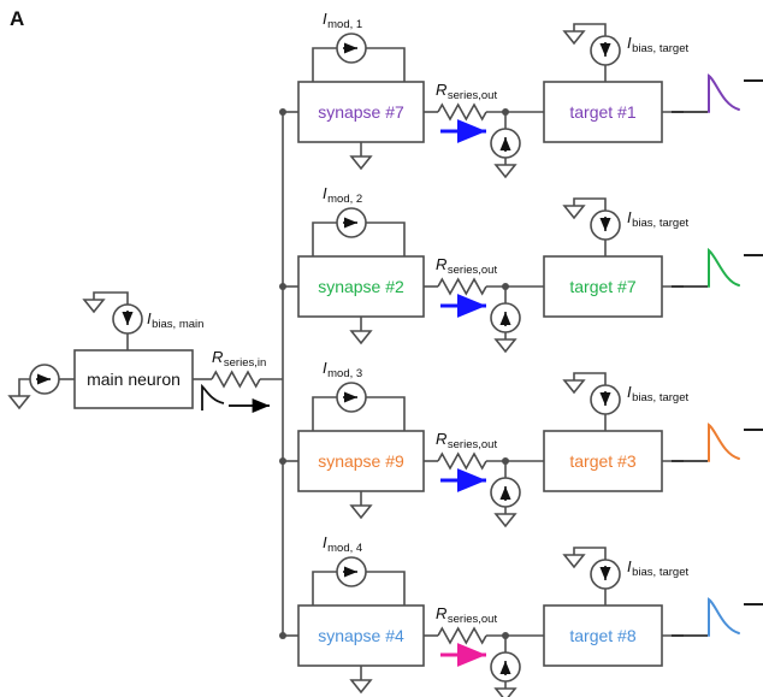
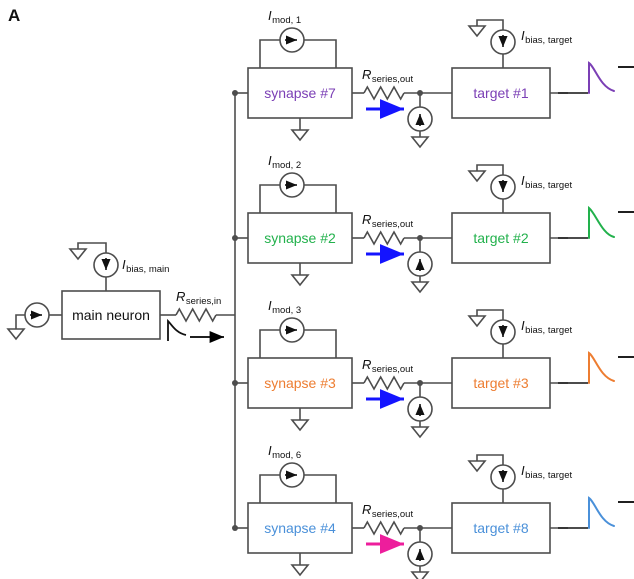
  A
  main neuron
  Ibias, main
  Rseries,in
  synapse #7
  Imod, 1
  Rseries,out
  target #1
  Ibias, target
  synapse #2
  Imod, 2
  Rseries,out
- target #7
+ target #2
  Ibias, target
- synapse #9
+ synapse #3
  Imod, 3
  Rseries,out
  target #3
  Ibias, target
  synapse #4
- Imod, 4
+ Imod, 6
  Rseries,out
  target #8
  Ibias, target
